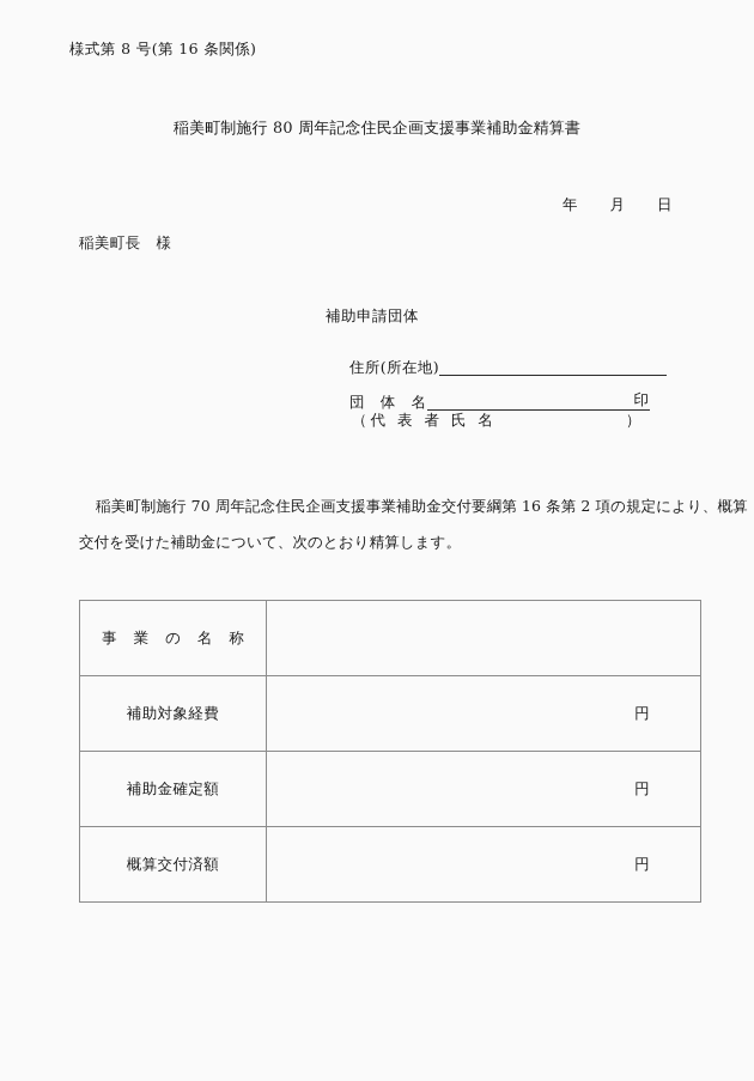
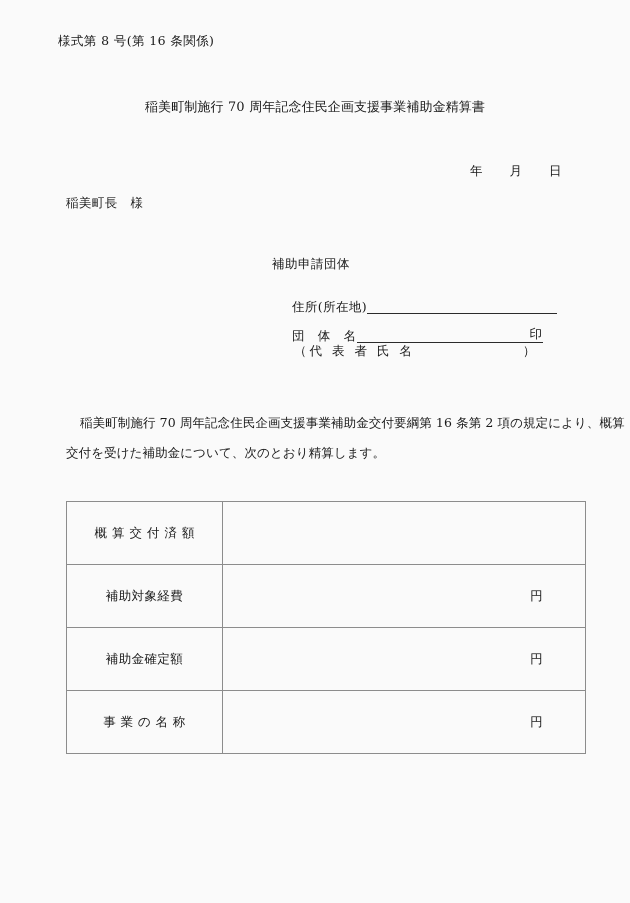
  様式第 8 号(第 16 条関係)
- 稲美町制施行 80 周年記念住民企画支援事業補助金精算書
+ 稲美町制施行 70 周年記念住民企画支援事業補助金精算書
  年
  月
  日
  稲美町長 様
  補助申請団体
  住所(所在地)
  団 体 名
  印
  （代 表 者 氏 名
  ）
  稲美町制施行 70 周年記念住民企画支援事業補助金交付要綱第 16 条第 2 項の規定により、概算
  交付を受けた補助金について、次のとおり精算します。
- 事 業 の 名 称
+ 概算交付済額
  補助対象経費	円
  補助金確定額	円
- 概算交付済額	円
+ 事 業 の 名 称	円
